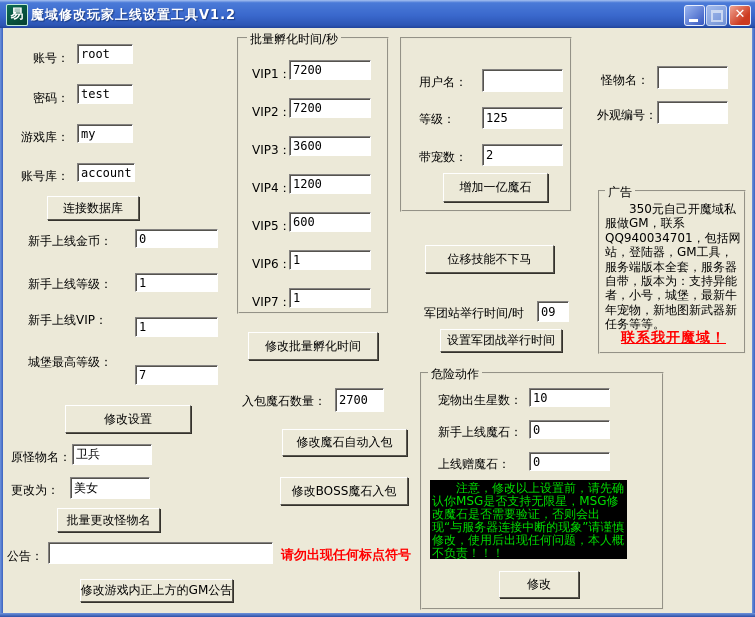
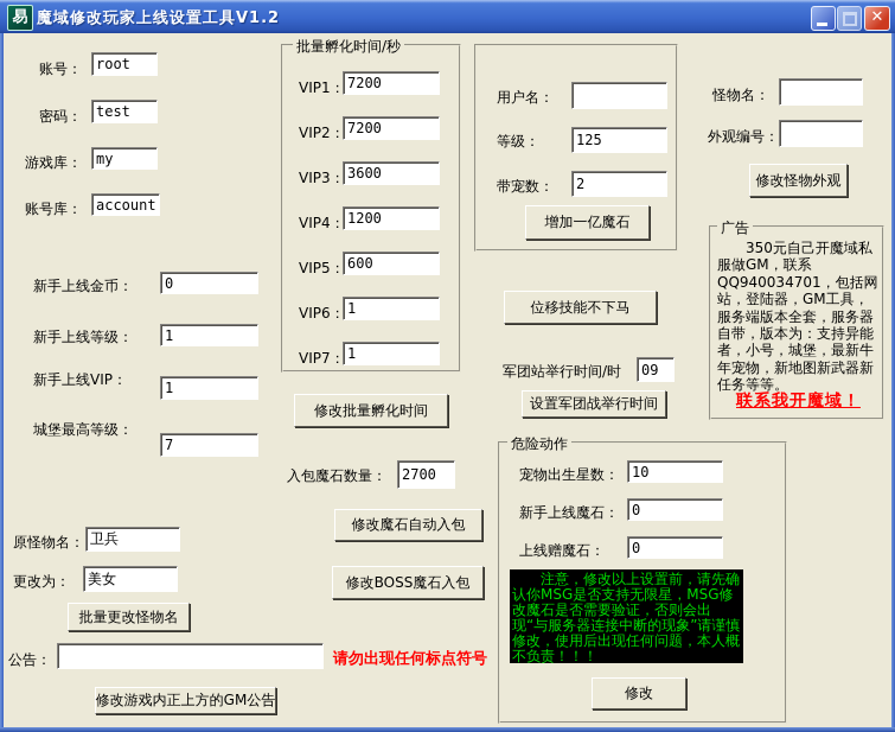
  易
  魔域修改玩家上线设置工具V1.2
  ✕
  账号：
  root
  密码：
  test
  游戏库：
  my
  账号库：
  account
- 连接数据库
  新手上线金币：
  0
  新手上线等级：
  1
  新手上线VIP：
  1
  城堡最高等级：
  7
- 修改设置
  原怪物名：
  卫兵
  更改为：
  美女
  批量更改怪物名
  公告：
  请勿出现任何标点符号
  修改游戏内正上方的GM公告
  批量孵化时间/秒
  VIP1：
  7200
  VIP2：
  7200
  VIP3：
  3600
  VIP4：
  1200
  VIP5：
  600
  VIP6：
  1
  VIP7：
  1
  修改批量孵化时间
  入包魔石数量：
  2700
  修改魔石自动入包
  修改BOSS魔石入包
  用户名：
  等级：
  125
  带宠数：
  2
  增加一亿魔石
  位移技能不下马
  军团站举行时间/时
  09
  设置军团战举行时间
  危险动作
  宠物出生星数：
  10
  新手上线魔石：
  0
  上线赠魔石：
  0
  注意，修改以上设置前，请先确认你MSG是否支持无限星，MSG修改魔石是否需要验证，否则会出现“与服务器连接中断的现象”请谨慎修改，使用后出现任何问题，本人概不负责！！！
  修改
  怪物名：
  外观编号：
+ 修改怪物外观
  广告
  350元自己开魔域私服做GM，联系QQ940034701，包括网站，登陆器，GM工具，服务端版本全套，服务器自带，版本为：支持异能者，小号，城堡，最新牛年宠物，新地图新武器新任务等等。
  联系我开魔域！
